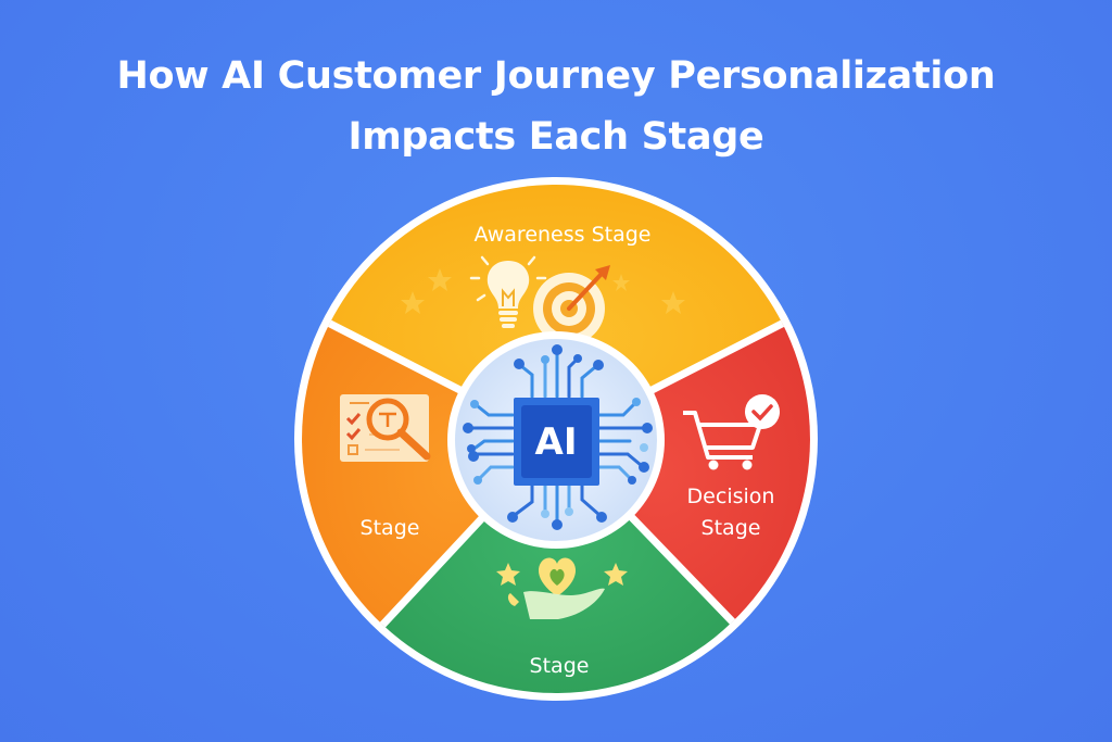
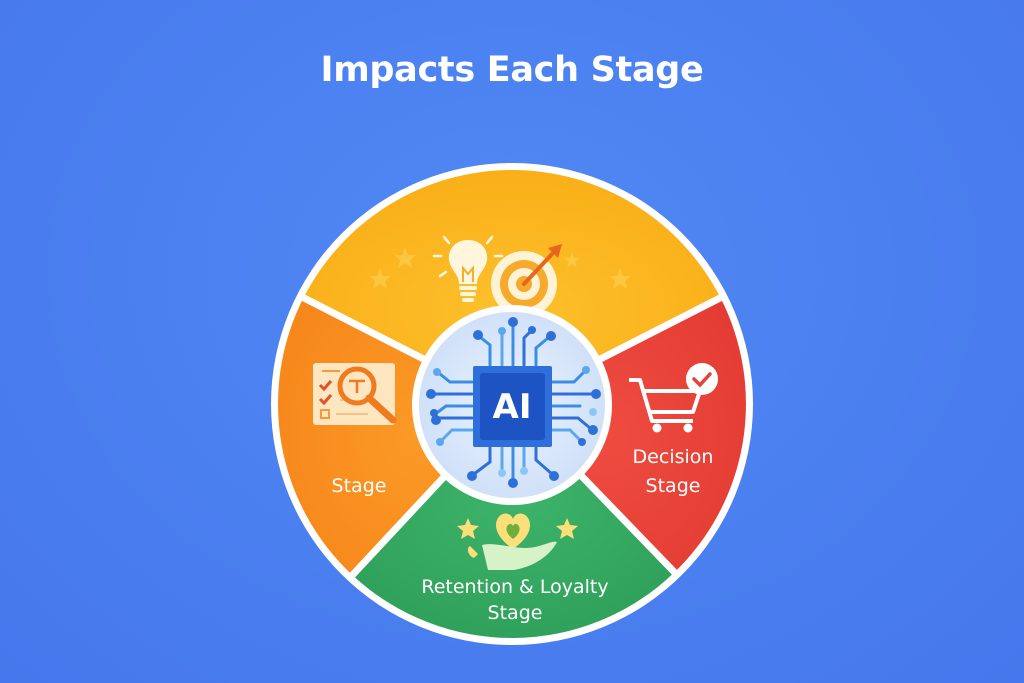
- How AI Customer Journey Personalization
  Impacts Each Stage
- Awareness Stage
  Stage
  Decision
  Stage
+ Retention & Loyalty
  Stage
  AI
